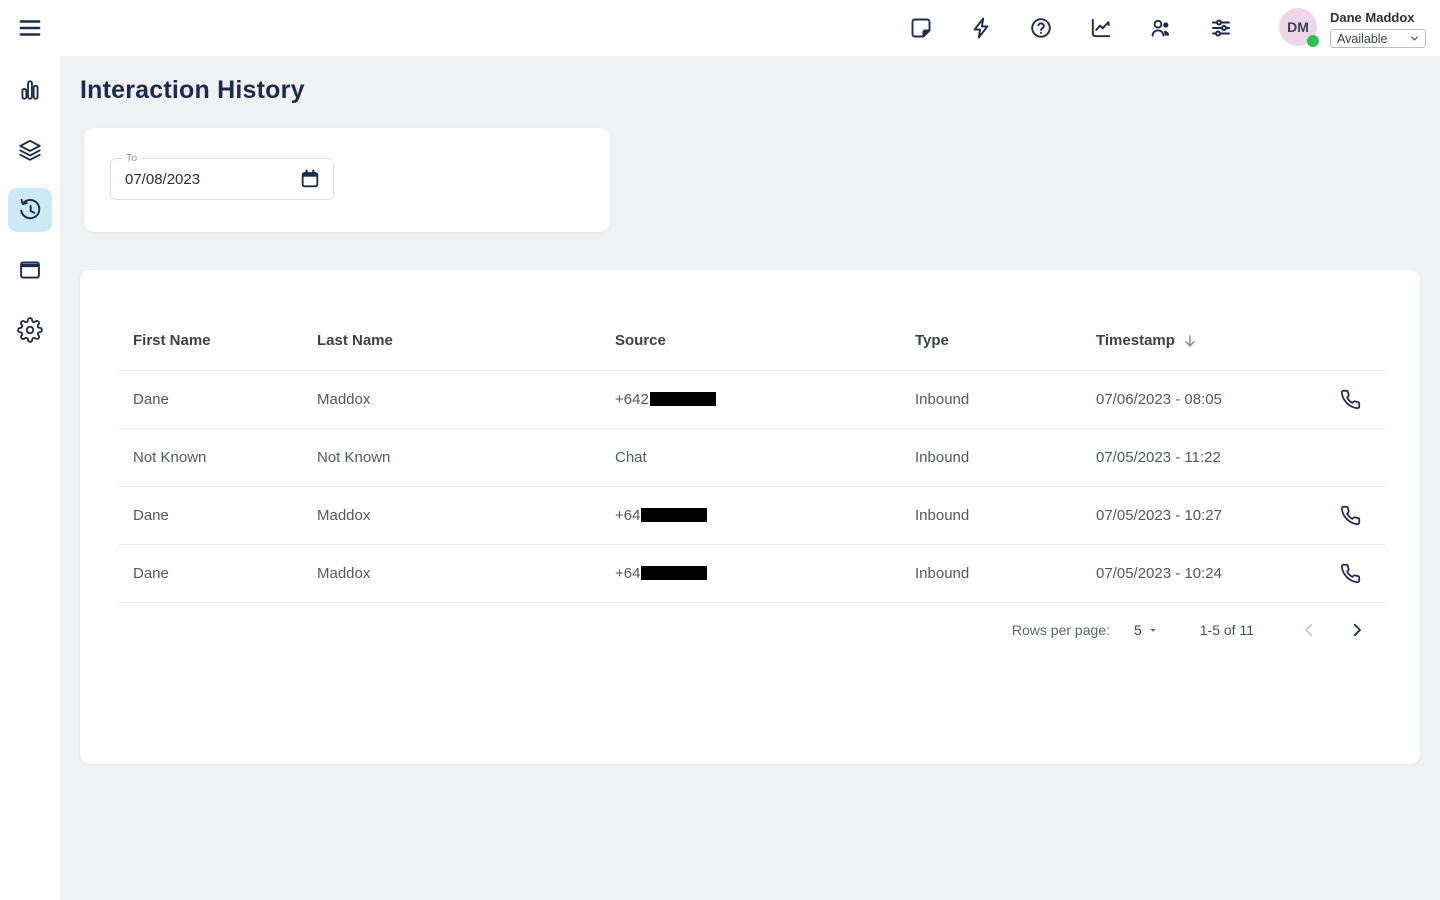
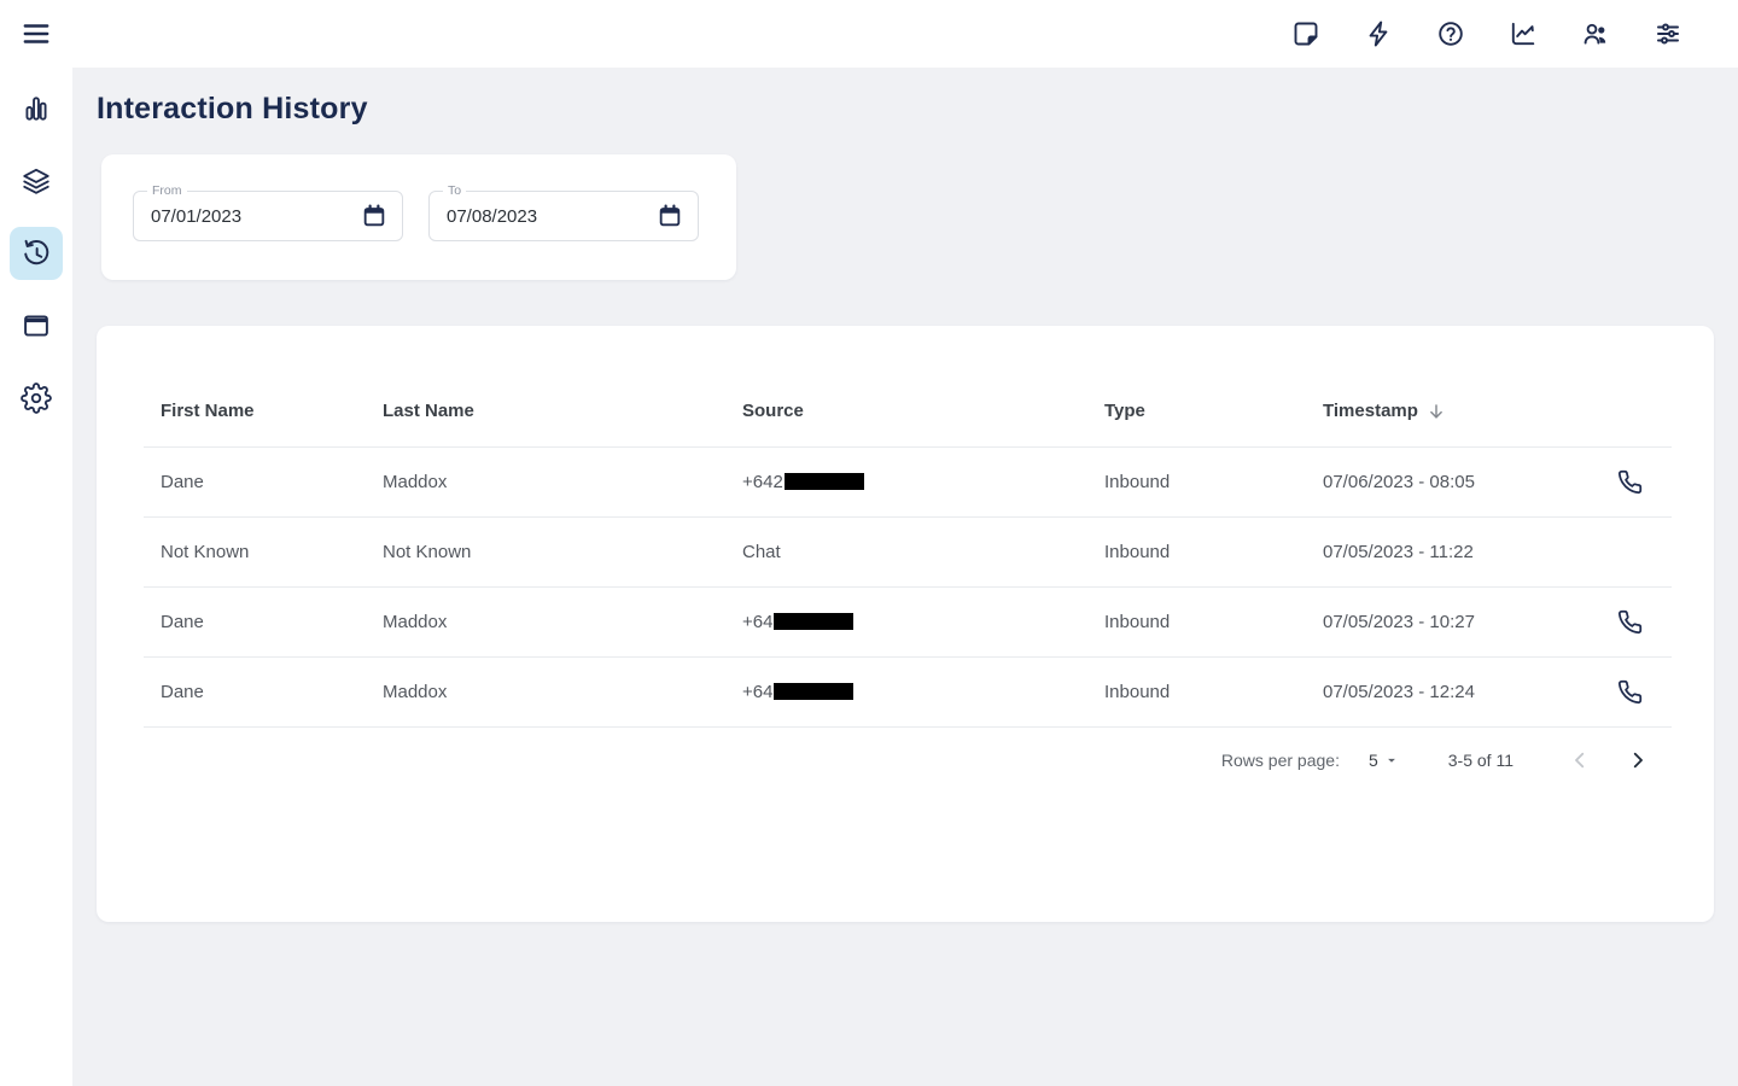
- DM
- Dane Maddox
- Available
  Interaction History
+ From
+ 07/01/2023
  To
  07/08/2023
  First Name	Last Name	Source	Type	Timestamp
  Dane	Maddox	+642	Inbound	07/06/2023 - 08:05
  Not Known	Not Known	Chat	Inbound	07/05/2023 - 11:22
  Dane	Maddox	+64	Inbound	07/05/2023 - 10:27
- Dane	Maddox	+64	Inbound	07/05/2023 - 10:24
+ Dane	Maddox	+64	Inbound	07/05/2023 - 12:24
  Rows per page:
  5
- 1-5 of 11
+ 3-5 of 11
